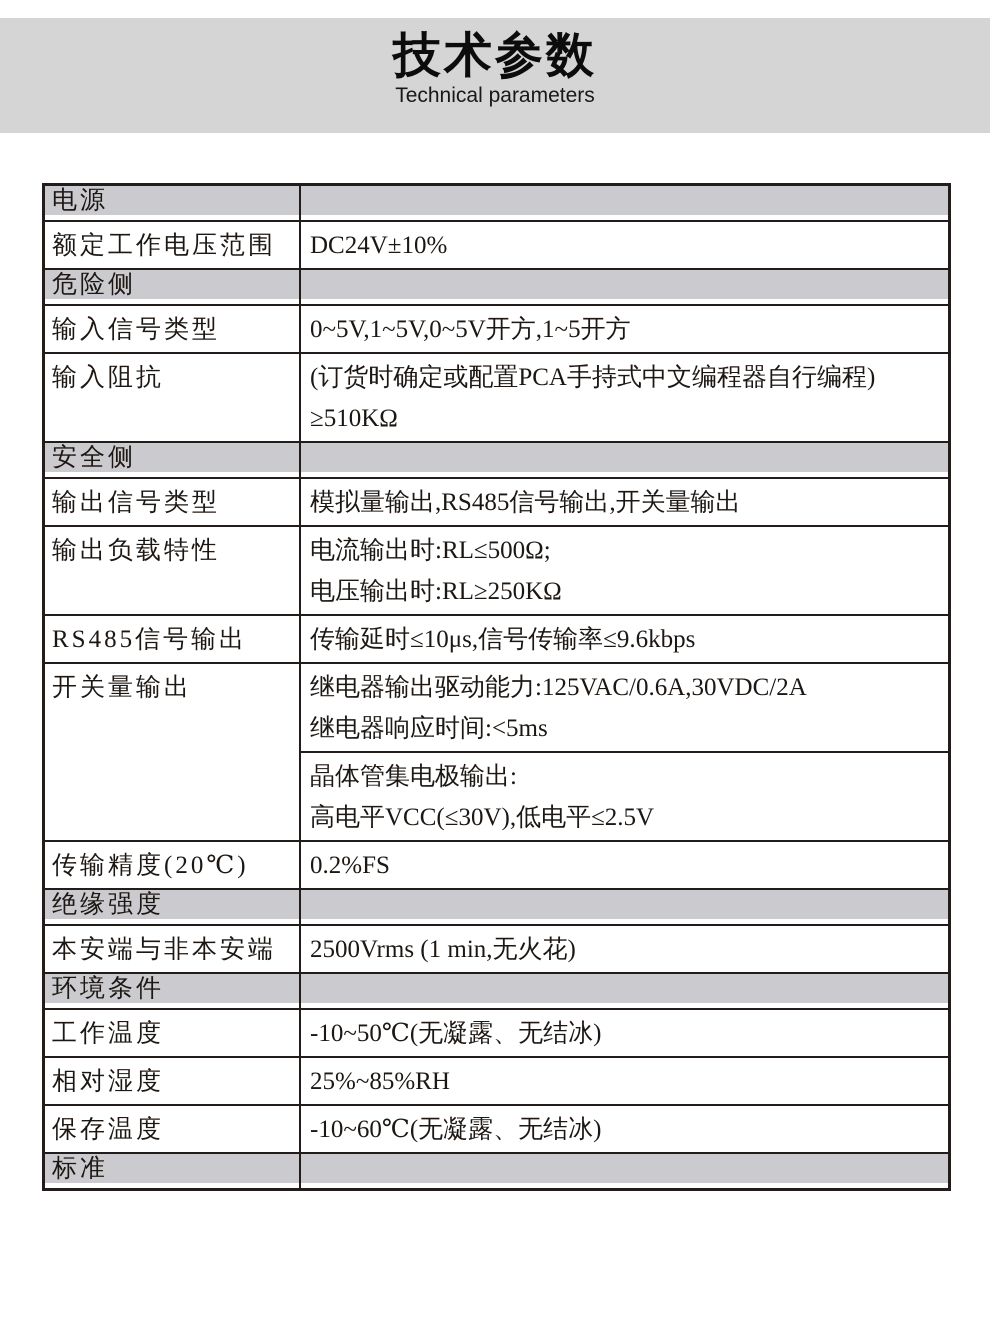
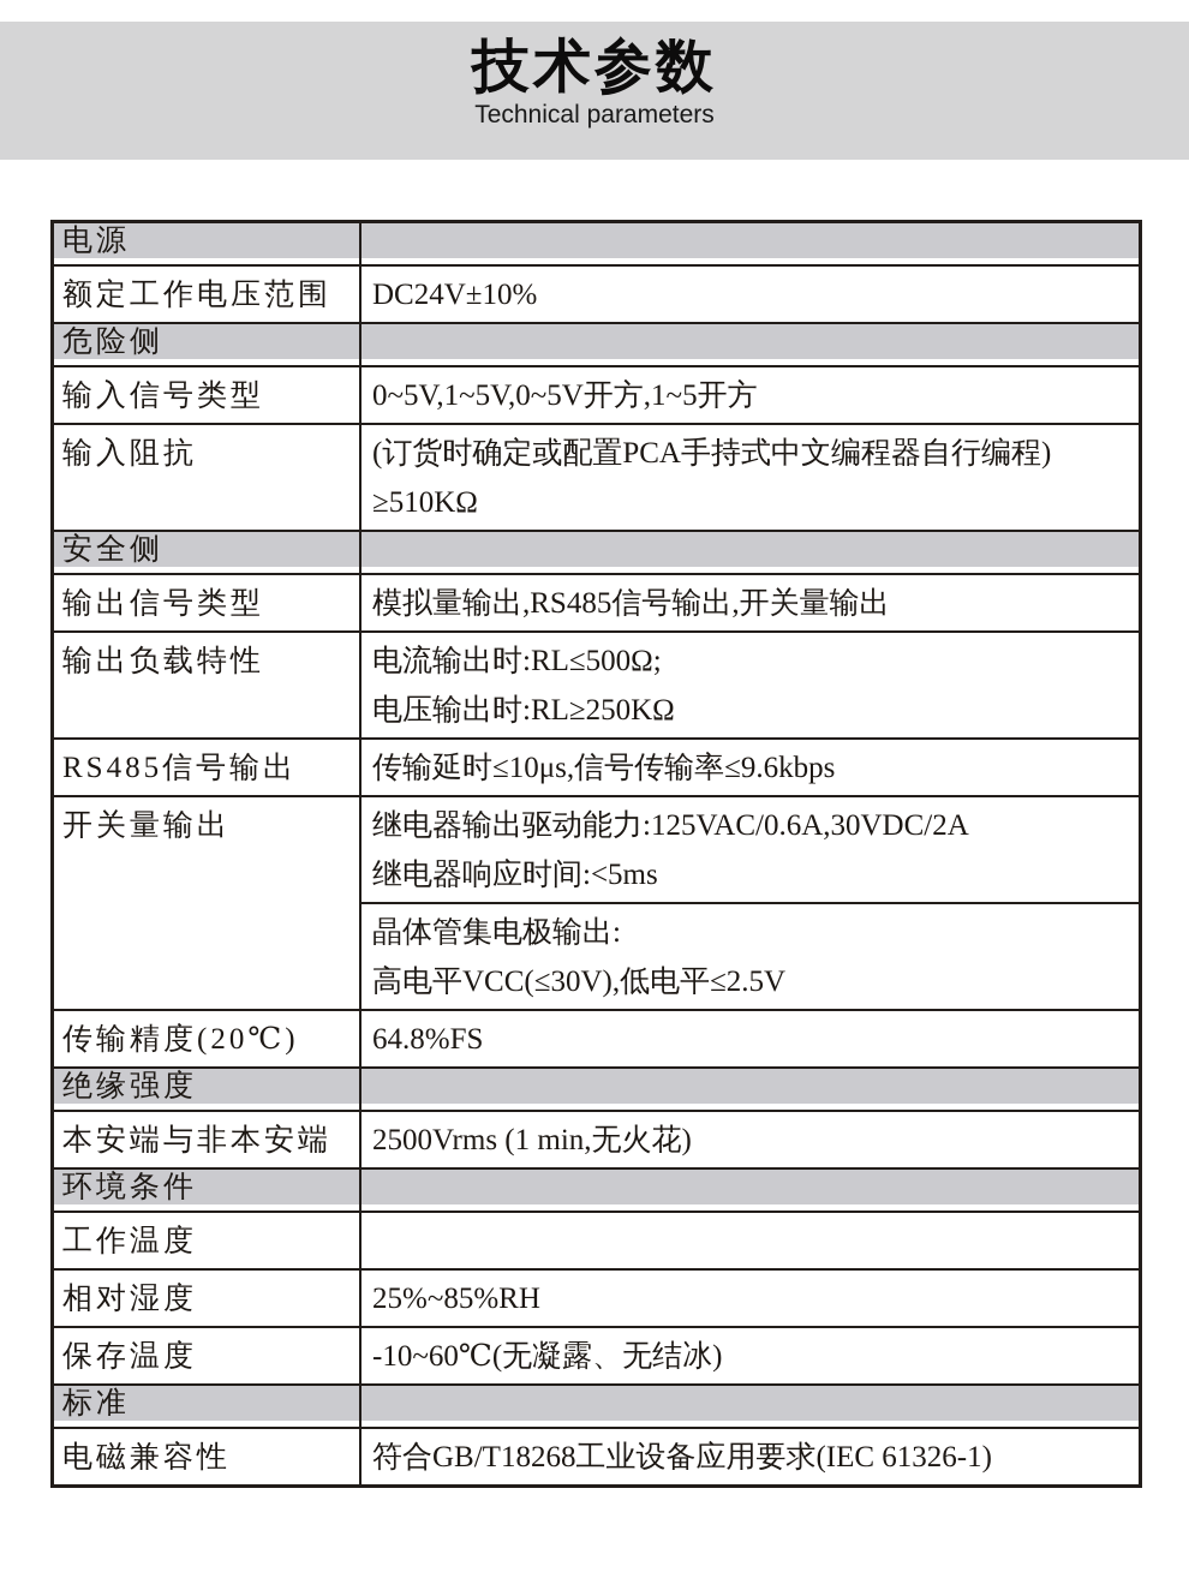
  技术参数
  Technical parameters
  电源
  额定工作电压范围
  DC24V±10%
  危险侧
  输入信号类型
  0~5V,1~5V,0~5V开方,1~5开方
  输入阻抗
  (订货时确定或配置PCA手持式中文编程器自行编程)
  ≥510KΩ
  安全侧
  输出信号类型
  模拟量输出,RS485信号输出,开关量输出
  输出负载特性
  电流输出时:RL≤500Ω;
  电压输出时:RL≥250KΩ
  RS485信号输出
  传输延时≤10μs,信号传输率≤9.6kbps
  开关量输出
  继电器输出驱动能力:125VAC/0.6A,30VDC/2A
  继电器响应时间:<5ms
  晶体管集电极输出:
  高电平VCC(≤30V),低电平≤2.5V
  传输精度(20℃)
- 0.2%FS
+ 64.8%FS
  绝缘强度
  本安端与非本安端
  2500Vrms (1 min,无火花)
  环境条件
  工作温度
- -10~50℃(无凝露、无结冰)
  相对湿度
  25%~85%RH
  保存温度
  -10~60℃(无凝露、无结冰)
  标准
+ 电磁兼容性
+ 符合GB/T18268工业设备应用要求(IEC 61326-1)
